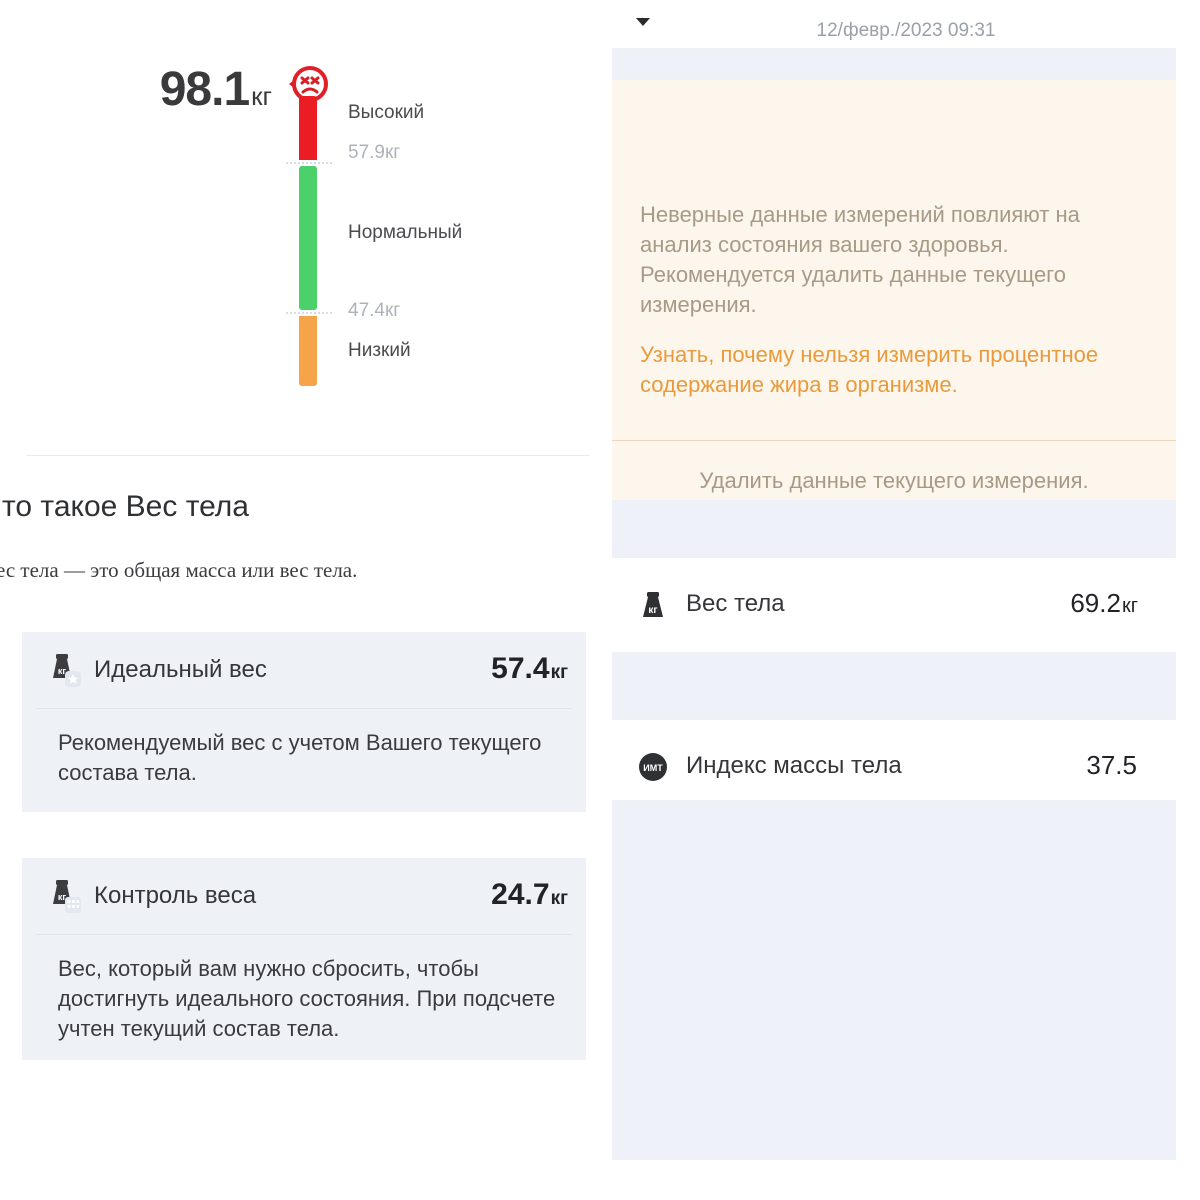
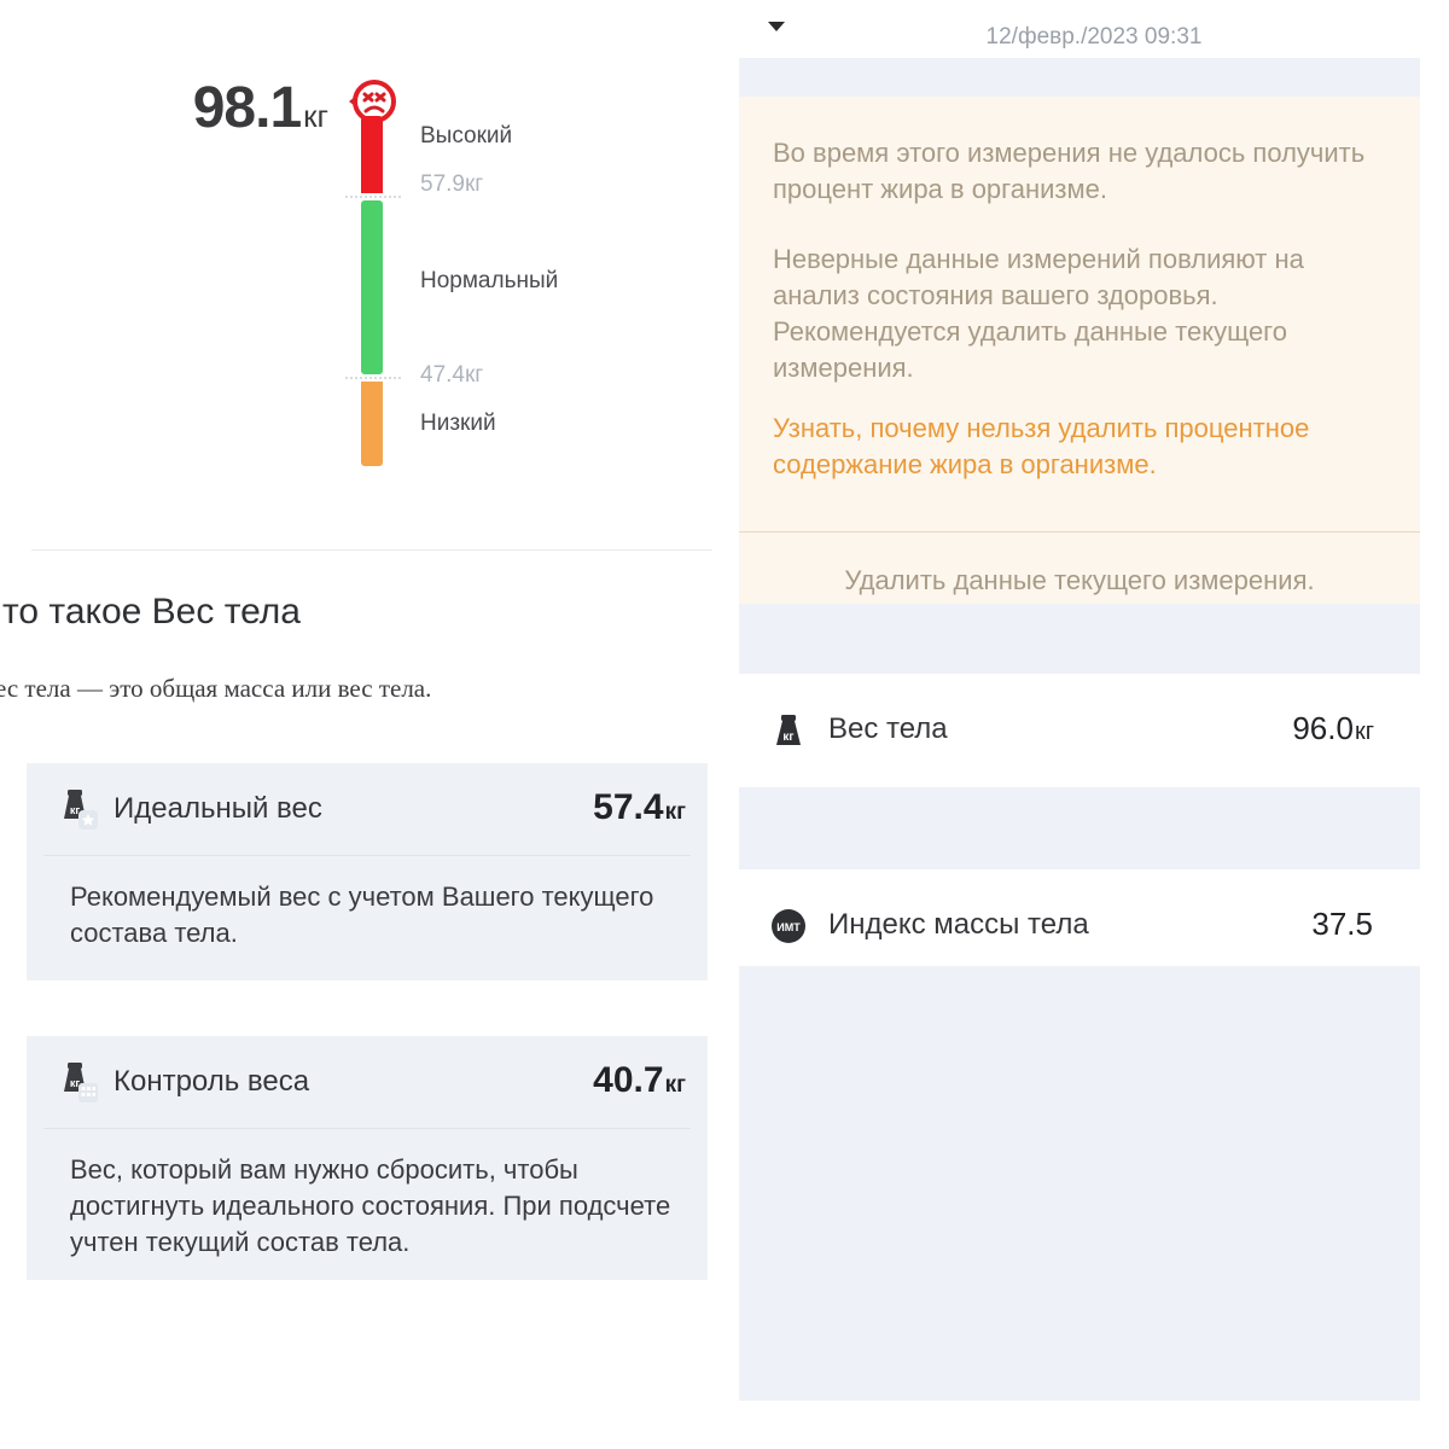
  98.1кг
  Высокий
  57.9кг
  Нормальный
  47.4кг
  Низкий
  то такое Вес тела
  ес тела — это общая масса или вес тела.
  кг
  Идеальный вес
  57.4кг
  Рекомендуемый вес с учетом Вашего текущего состава тела.
  кг
  Контроль веса
- 24.7кг
+ 40.7кг
  Вес, который вам нужно сбросить, чтобы достигнуть идеального состояния. При подсчете учтен текущий состав тела.
  12/февр./2023 09:31
+ Во время этого измерения не удалось получить процент жира в организме.
  Неверные данные измерений повлияют на анализ состояния вашего здоровья. Рекомендуется удалить данные текущего измерения.
- Узнать, почему нельзя измерить процентное содержание жира в организме.
+ Узнать, почему нельзя удалить процентное содержание жира в организме.
  Удалить данные текущего измерения.
  кг
  Вес тела
- 69.2кг
+ 96.0кг
  ИМТ
  Индекс массы тела
  37.5
